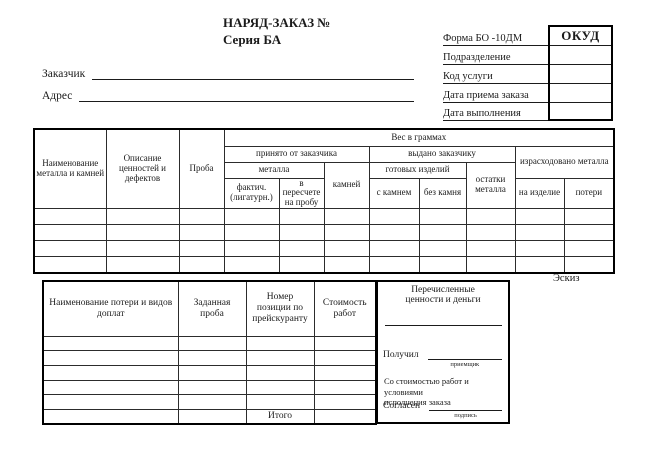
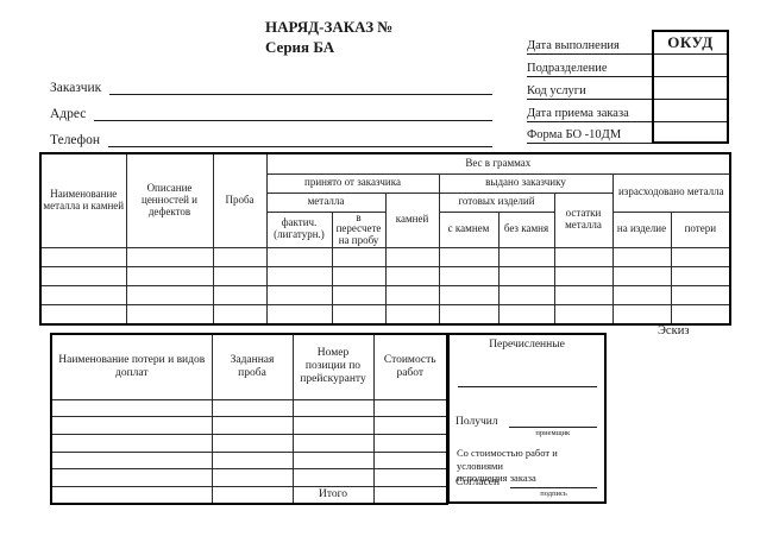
  НАРЯД-ЗАКАЗ №
  Серия БА
- Форма БО -10ДМ
+ Дата выполнения
  Подразделение
  Код услуги
  Дата приема заказа
- Дата выполнения
+ Форма БО -10ДМ
  ОКУД
  Заказчик
  Адрес
+ Телефон
  Наименование металла и камней	Описание ценностей и дефектов	Проба	Вес в граммах
  принято от заказчика	выдано заказчику	израсходовано металла
  металла	камней	готовых изделий	остатки металла
  фактич. (лигатурн.)	в пересчете на пробу	с камнем	без камня	на изделие	потери
  Наименование потери и видов доплат	Заданная проба	Номер позиции по прейскуранту	Стоимость работ
  		Итого
  Перечисленные
- ценности и деньги
  Получил
  Со стоимостью работ и условиями
  исполнения заказа
  Согласен
  Эскиз
